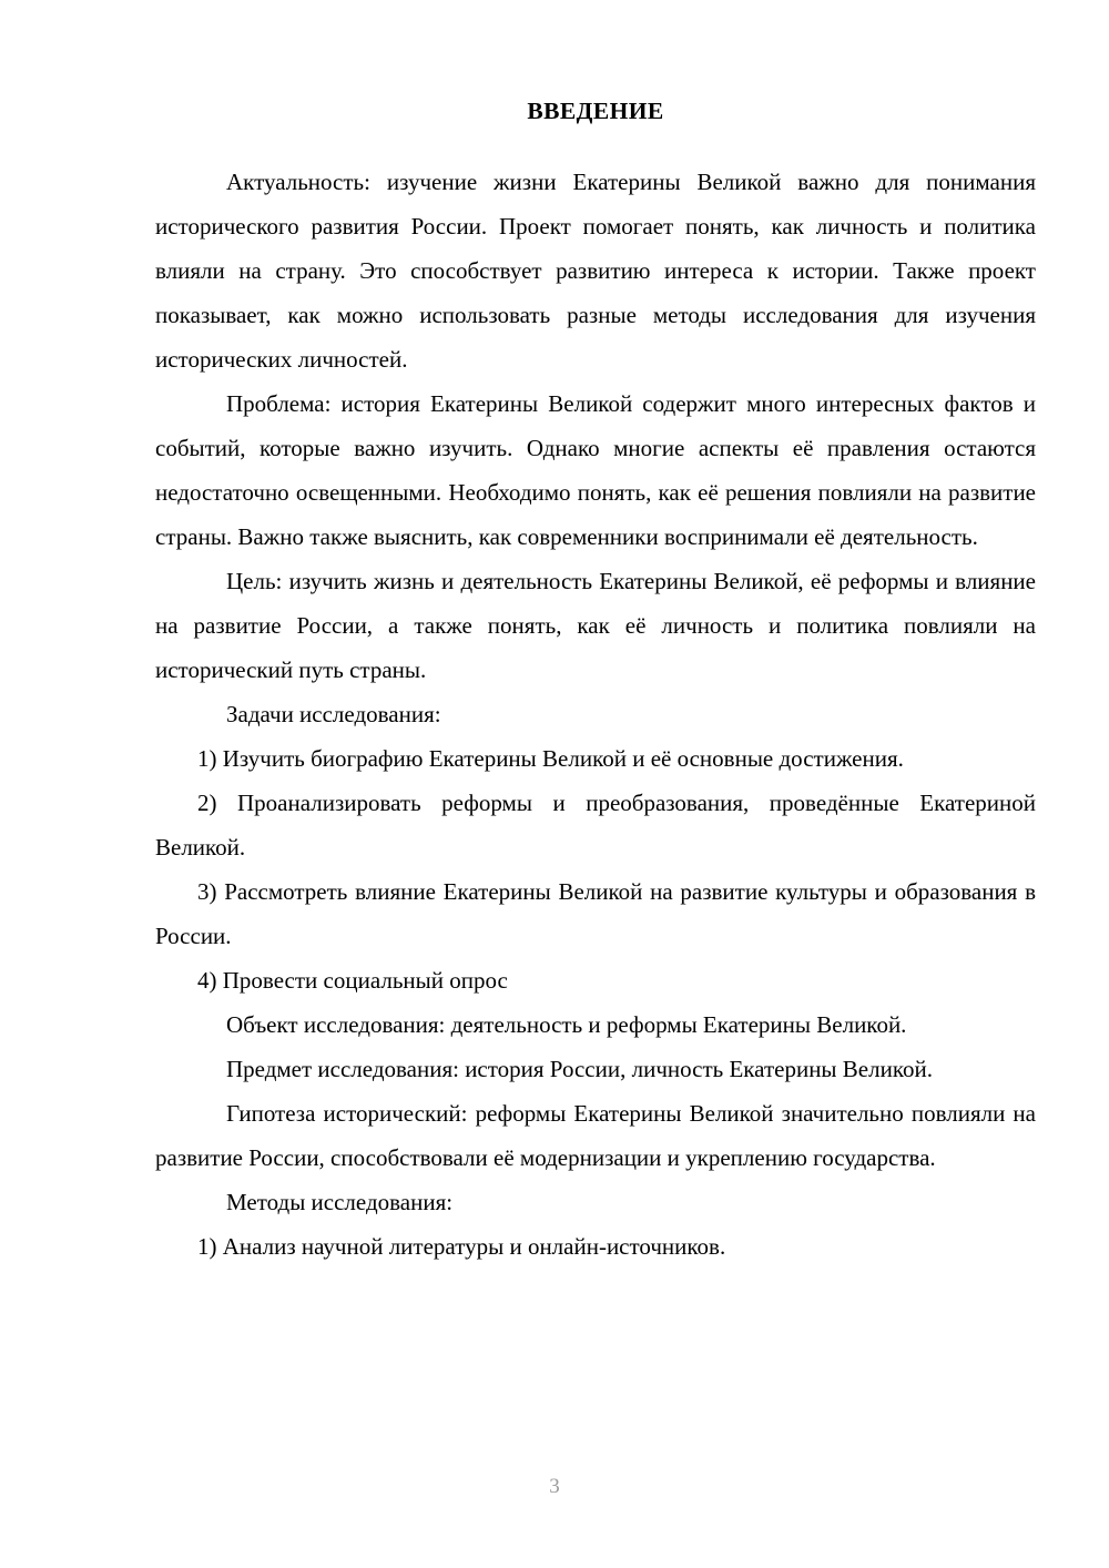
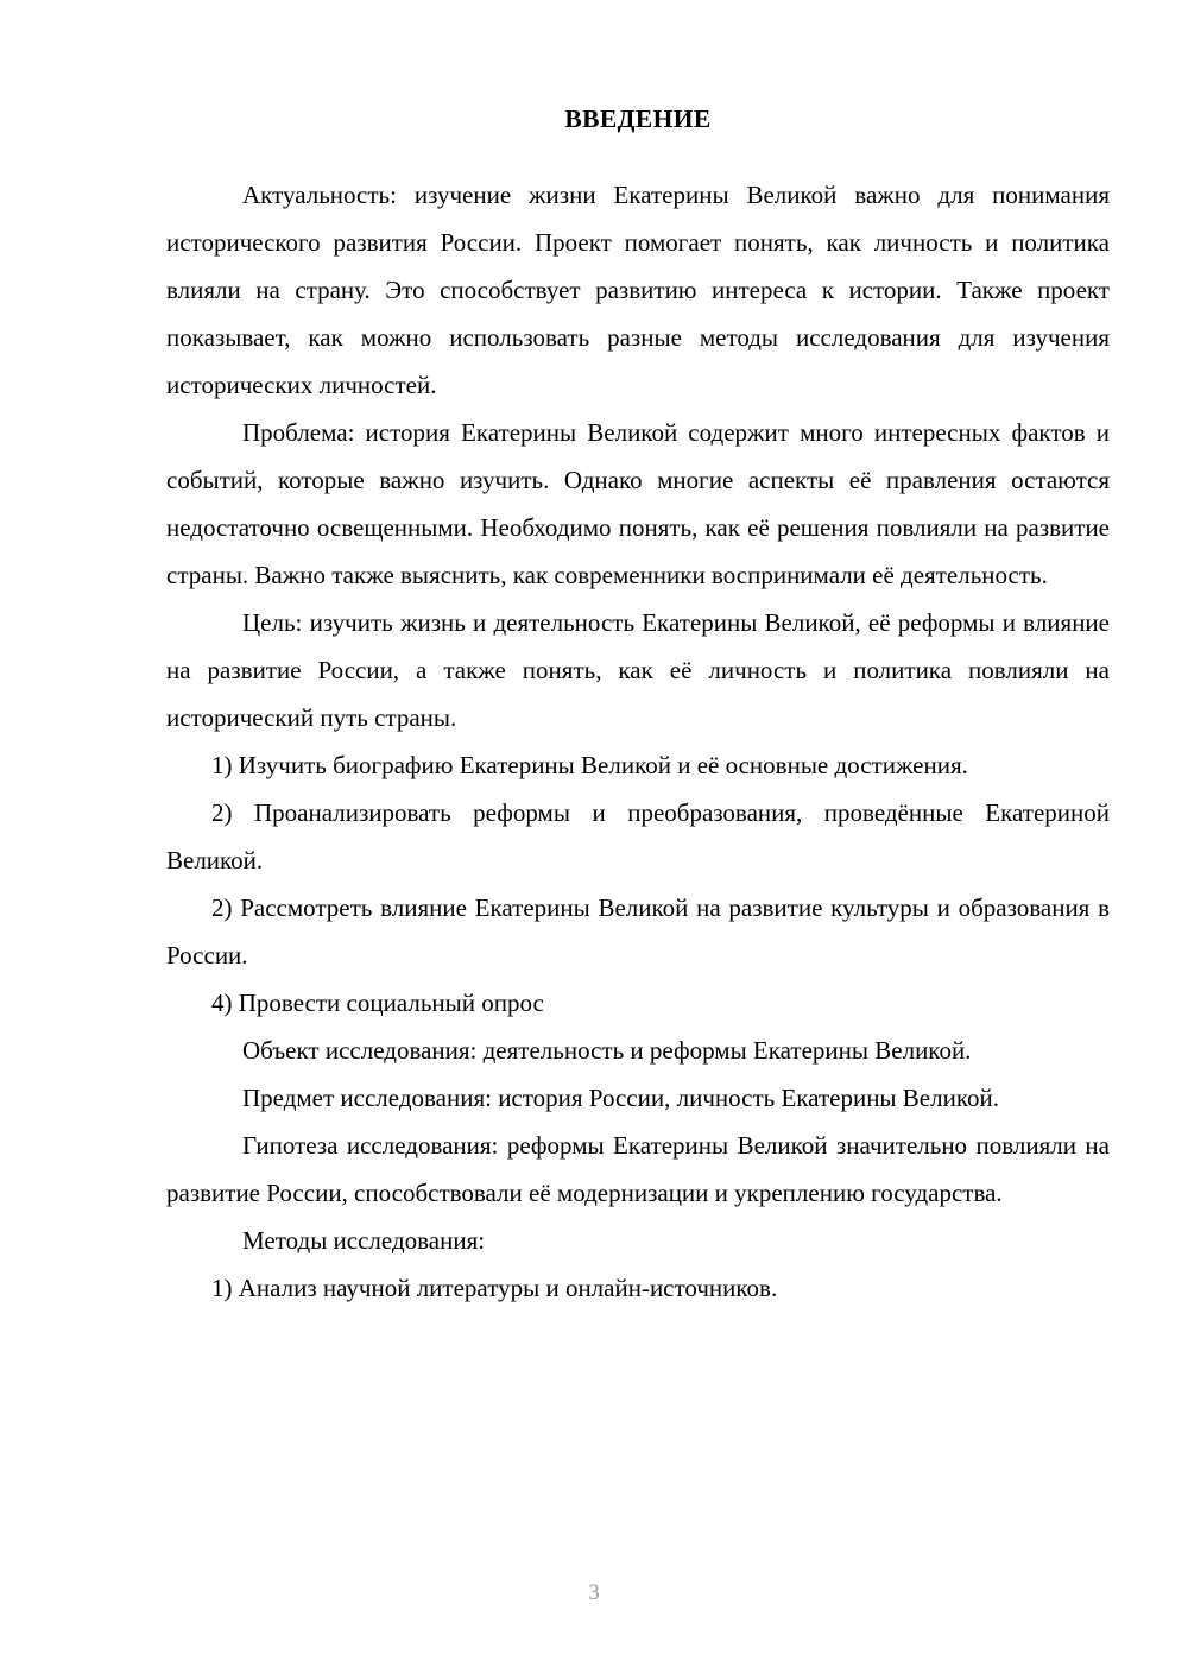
  ВВЕДЕНИЕ
  Актуальность: изучение жизни Екатерины Великой важно для понимания исторического развития России. Проект помогает понять, как личность и политика влияли на страну. Это способствует развитию интереса к истории. Также проект показывает, как можно использовать разные методы исследования для изучения исторических личностей.
  Проблема: история Екатерины Великой содержит много интересных фактов и событий, которые важно изучить. Однако многие аспекты её правления остаются недостаточно освещенными. Необходимо понять, как её решения повлияли на развитие страны. Важно также выяснить, как современники воспринимали её деятельность.
  Цель: изучить жизнь и деятельность Екатерины Великой, её реформы и влияние на развитие России, а также понять, как её личность и политика повлияли на исторический путь страны.
- Задачи исследования:
  1) Изучить биографию Екатерины Великой и её основные достижения.
  2) Проанализировать реформы и преобразования, проведённые Екатериной Великой.
- 3) Рассмотреть влияние Екатерины Великой на развитие культуры и образования в России.
+ 2) Рассмотреть влияние Екатерины Великой на развитие культуры и образования в России.
  4) Провести социальный опрос
  Объект исследования: деятельность и реформы Екатерины Великой.
  Предмет исследования: история России, личность Екатерины Великой.
- Гипотеза исторический: реформы Екатерины Великой значительно повлияли на развитие России, способствовали её модернизации и укреплению государства.
+ Гипотеза исследования: реформы Екатерины Великой значительно повлияли на развитие России, способствовали её модернизации и укреплению государства.
  Методы исследования:
  1) Анализ научной литературы и онлайн-источников.
  3
